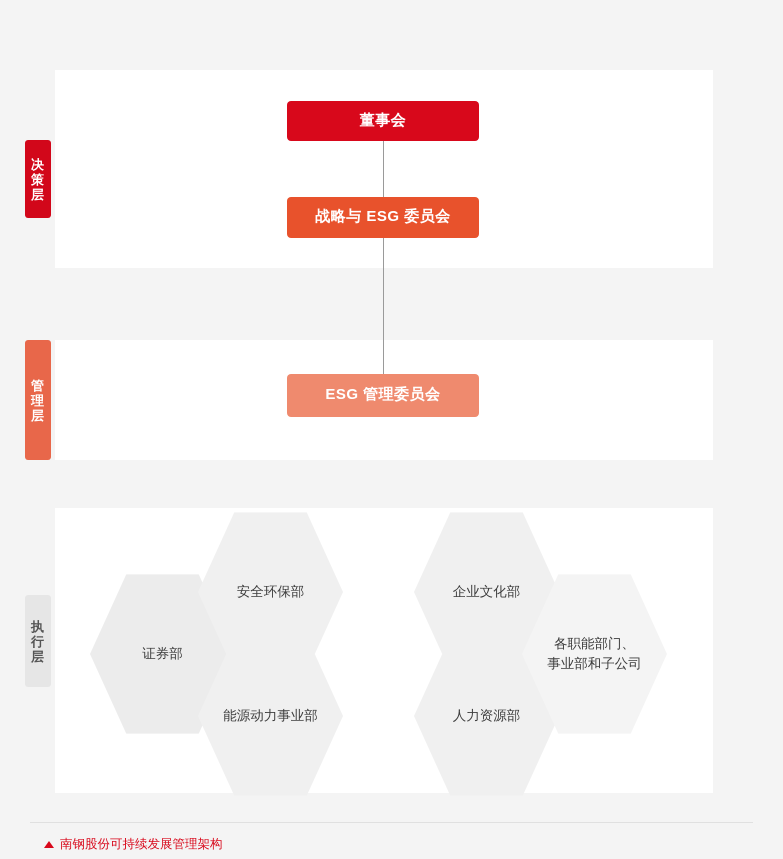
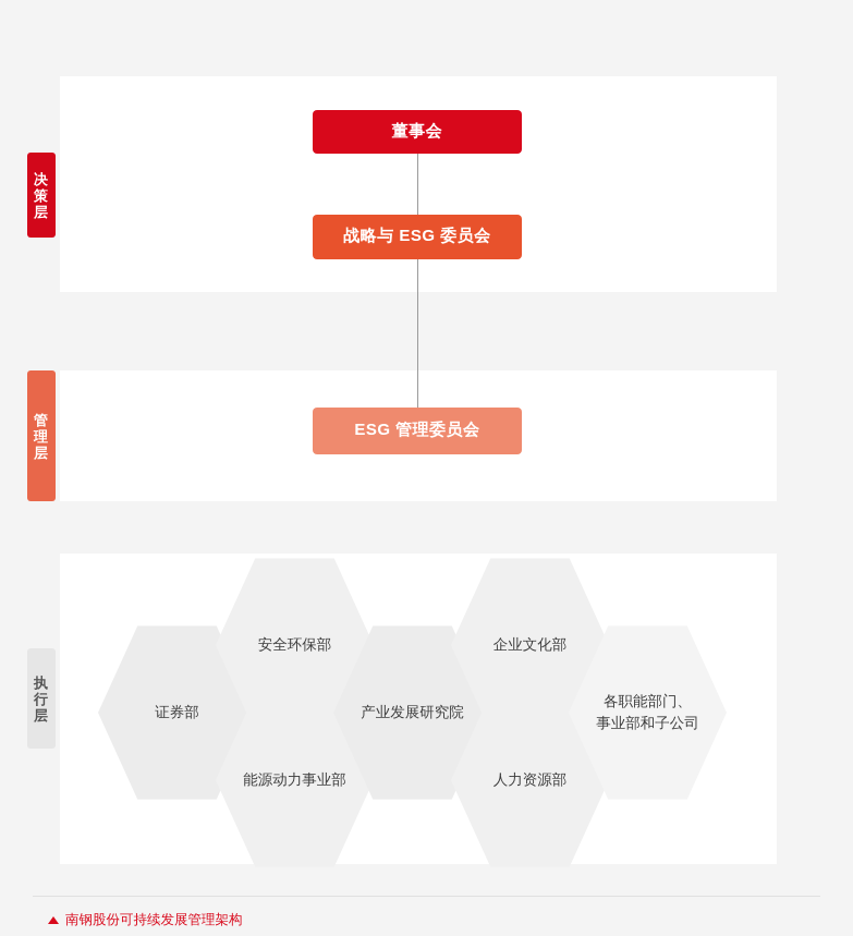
  决策层
  管理层
  执行层
  董事会
  战略与 ESG 委员会
  ESG 管理委员会
  证券部
  安全环保部
  能源动力事业部
+ 产业发展研究院
  企业文化部
  人力资源部
  各职能部门、
  事业部和子公司
  南钢股份可持续发展管理架构
